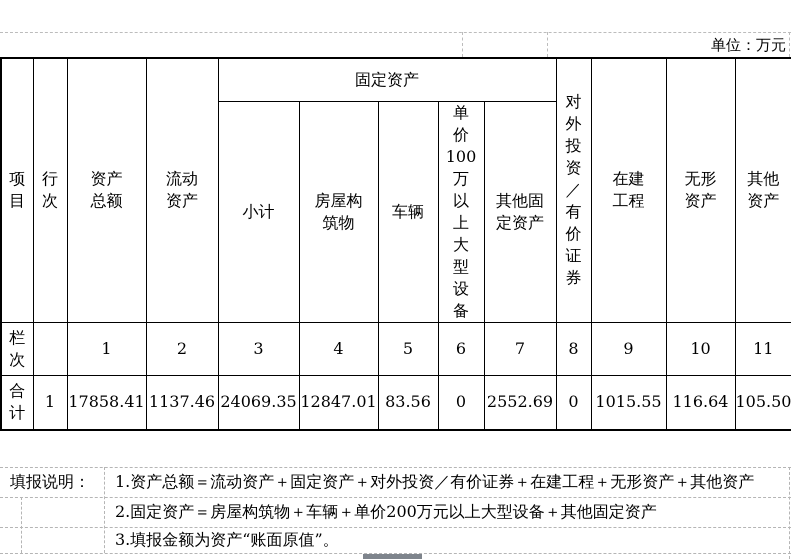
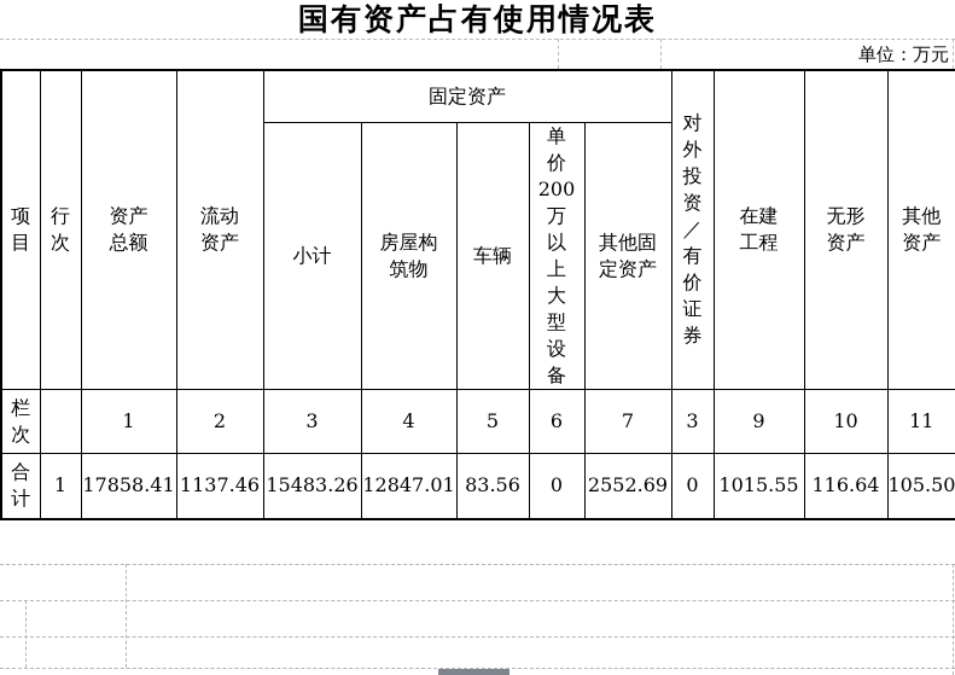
+ 国有资产占有使用情况表
  单位：万元
  项 目	行 次	资产 总额	流动 资产	固定资产	对 外 投 资 ／ 有 价 证 券	在建 工程	无形 资产	其他 资产
- 小计	房屋构 筑物	车辆	单 价 100 万 以 上 大 型 设 备	其他固 定资产
+ 小计	房屋构 筑物	车辆	单 价 200 万 以 上 大 型 设 备	其他固 定资产
- 栏 次		1	2	3	4	5	6	7	8	9	10	11
+ 栏 次		1	2	3	4	5	6	7	3	9	10	11
- 合 计	1	17858.41	1137.46	24069.35	12847.01	83.56	0	2552.69	0	1015.55	116.64	105.50
+ 合 计	1	17858.41	1137.46	15483.26	12847.01	83.56	0	2552.69	0	1015.55	116.64	105.50
- 填报说明：
- 1.资产总额＝流动资产＋固定资产＋对外投资／有价证券＋在建工程＋无形资产＋其他资产
- 2.固定资产＝房屋构筑物＋车辆＋单价200万元以上大型设备＋其他固定资产
- 3.填报金额为资产“账面原值”。
